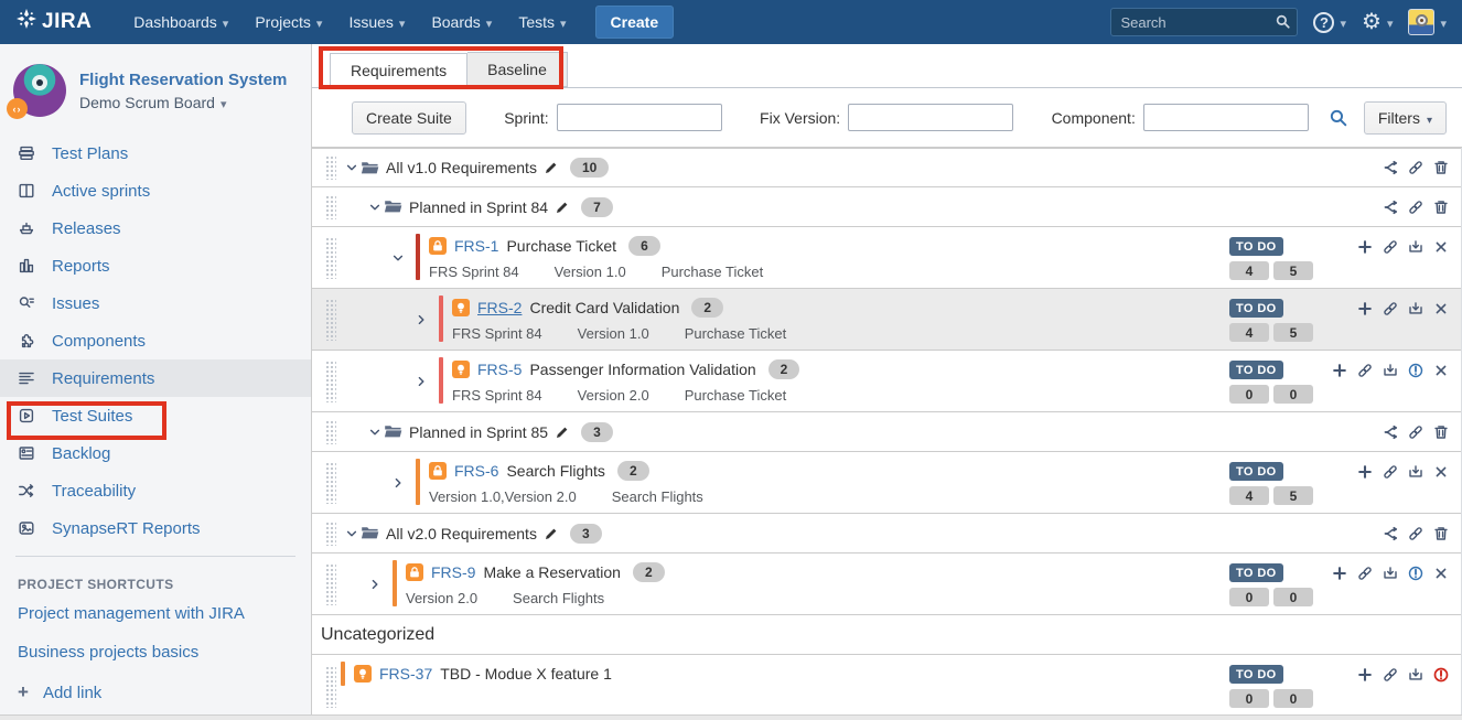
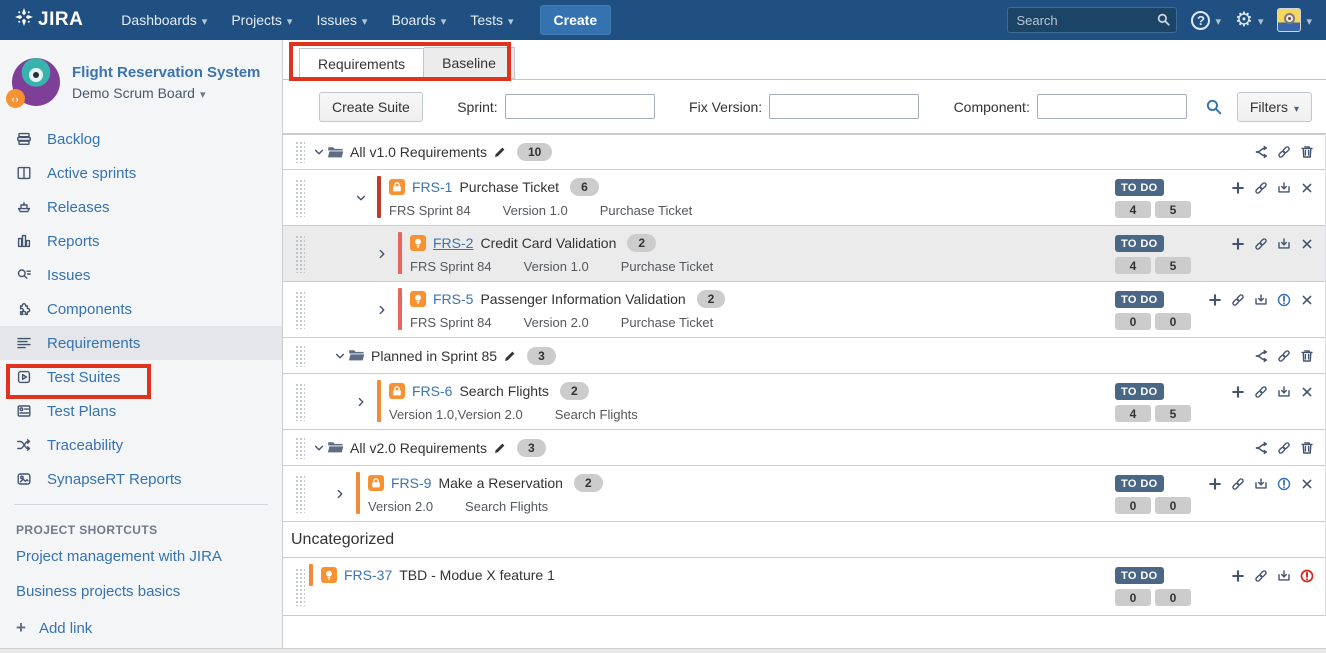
  JIRA
  Dashboards
  Projects
  Issues
  Boards
  Tests
  Create
  Search
  Flight Reservation System
  Demo Scrum Board
- Test Plans
+ Backlog
  Active sprints
  Releases
  Reports
  Issues
  Components
  Requirements
  Test Suites
- Backlog
+ Test Plans
  Traceability
  SynapseRT Reports
  PROJECT SHORTCUTS
  Project management with JIRA
  Business projects basics
  Add link
  Requirements
  Baseline
  Create Suite
  Sprint:
  Fix Version:
  Component:
  Filters
  All v1.0 Requirements
  10
- Planned in Sprint 84
- 7
  FRS-1
  Purchase Ticket
  6
  FRS Sprint 84
  Version 1.0
  Purchase Ticket
  TO DO
  4
  5
  FRS-2
  Credit Card Validation
  2
  FRS Sprint 84
  Version 1.0
  Purchase Ticket
  TO DO
  4
  5
  FRS-5
  Passenger Information Validation
  2
  FRS Sprint 84
  Version 2.0
  Purchase Ticket
  TO DO
  0
  0
  Planned in Sprint 85
  3
  FRS-6
  Search Flights
  2
  Version 1.0,Version 2.0
  Search Flights
  TO DO
  4
  5
  All v2.0 Requirements
  3
  FRS-9
  Make a Reservation
  2
  Version 2.0
  Search Flights
  TO DO
  0
  0
  Uncategorized
  FRS-37
  TBD - Modue X feature 1
  TO DO
  0
  0
